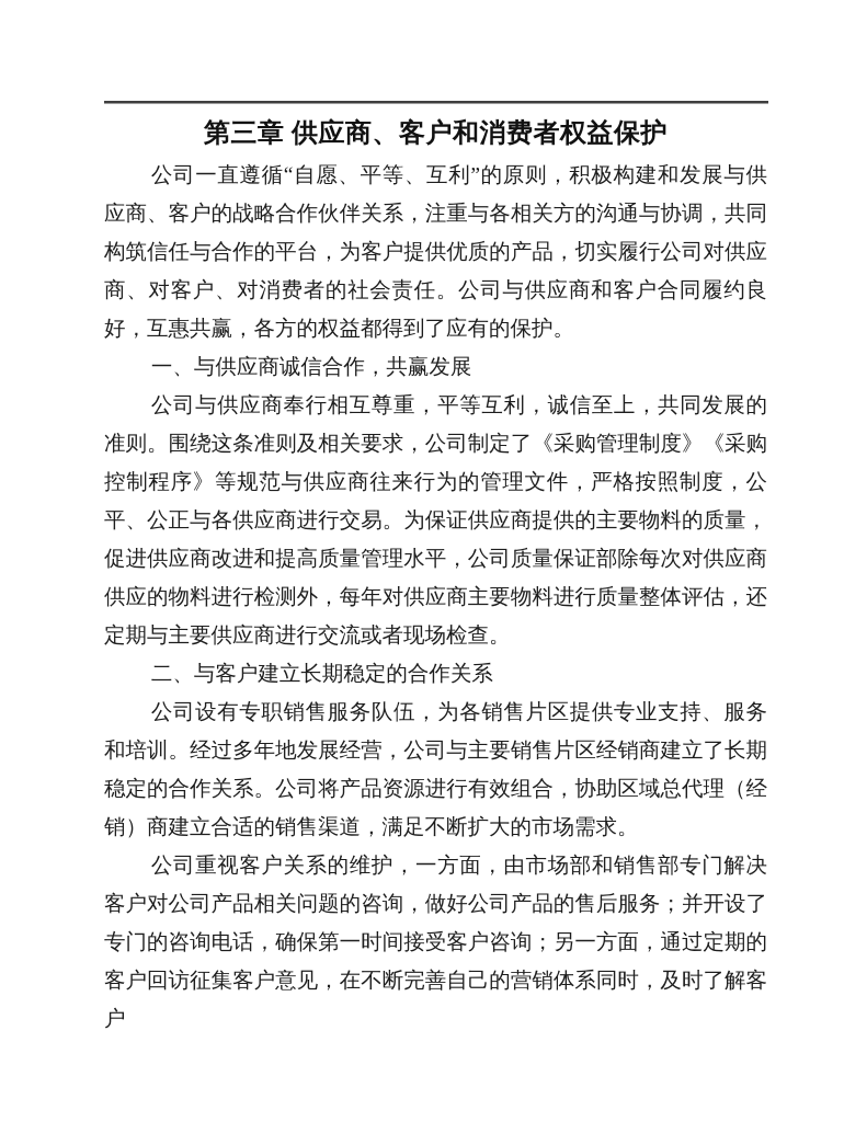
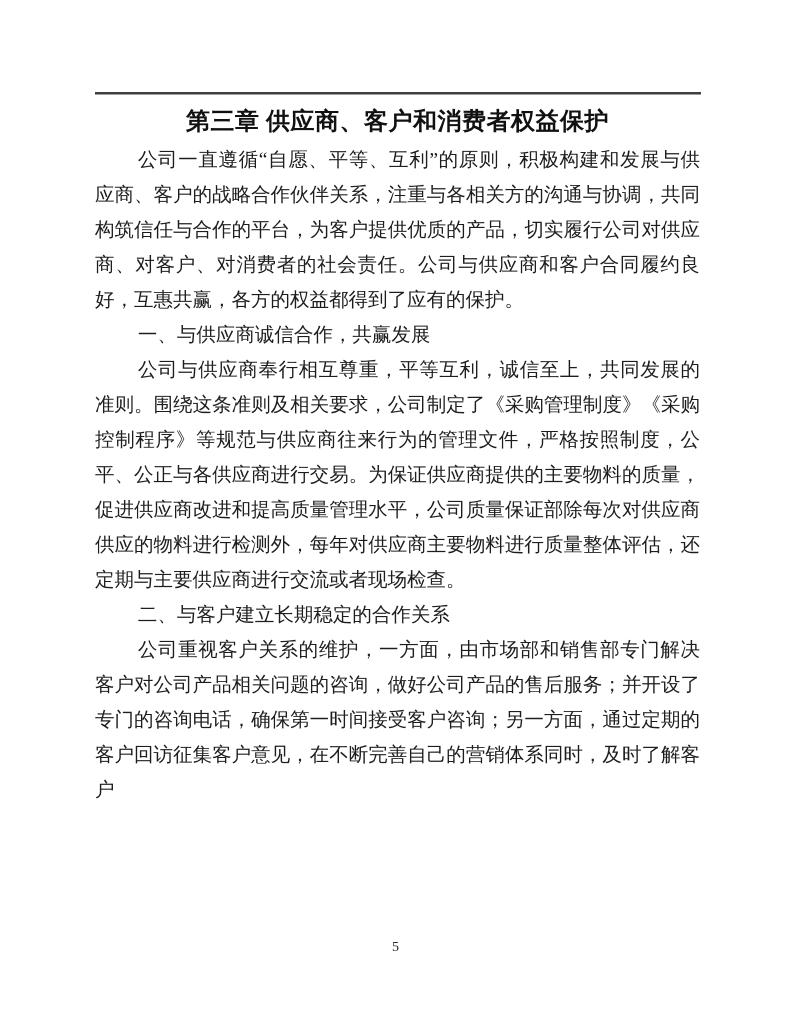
  第三章 供应商、客户和消费者权益保护
  公司一直遵循“自愿、平等、互利”的原则，积极构建和发展与供应商、客户的战略合作伙伴关系，注重与各相关方的沟通与协调，共同构筑信任与合作的平台，为客户提供优质的产品，切实履行公司对供应商、对客户、对消费者的社会责任。公司与供应商和客户合同履约良好，互惠共赢，各方的权益都得到了应有的保护。
  一、与供应商诚信合作，共赢发展
  公司与供应商奉行相互尊重，平等互利，诚信至上，共同发展的准则。围绕这条准则及相关要求，公司制定了《采购管理制度》《采购控制程序》等规范与供应商往来行为的管理文件，严格按照制度，公平、公正与各供应商进行交易。为保证供应商提供的主要物料的质量，促进供应商改进和提高质量管理水平，公司质量保证部除每次对供应商供应的物料进行检测外，每年对供应商主要物料进行质量整体评估，还定期与主要供应商进行交流或者现场检查。
  二、与客户建立长期稳定的合作关系
- 公司设有专职销售服务队伍，为各销售片区提供专业支持、服务和培训。经过多年地发展经营，公司与主要销售片区经销商建立了长期稳定的合作关系。公司将产品资源进行有效组合，协助区域总代理（经销）商建立合适的销售渠道，满足不断扩大的市场需求。
  公司重视客户关系的维护，一方面，由市场部和销售部专门解决客户对公司产品相关问题的咨询，做好公司产品的售后服务；并开设了专门的咨询电话，确保第一时间接受客户咨询；另一方面，通过定期的客户回访征集客户意见，在不断完善自己的营销体系同时，及时了解客户
+ 5
